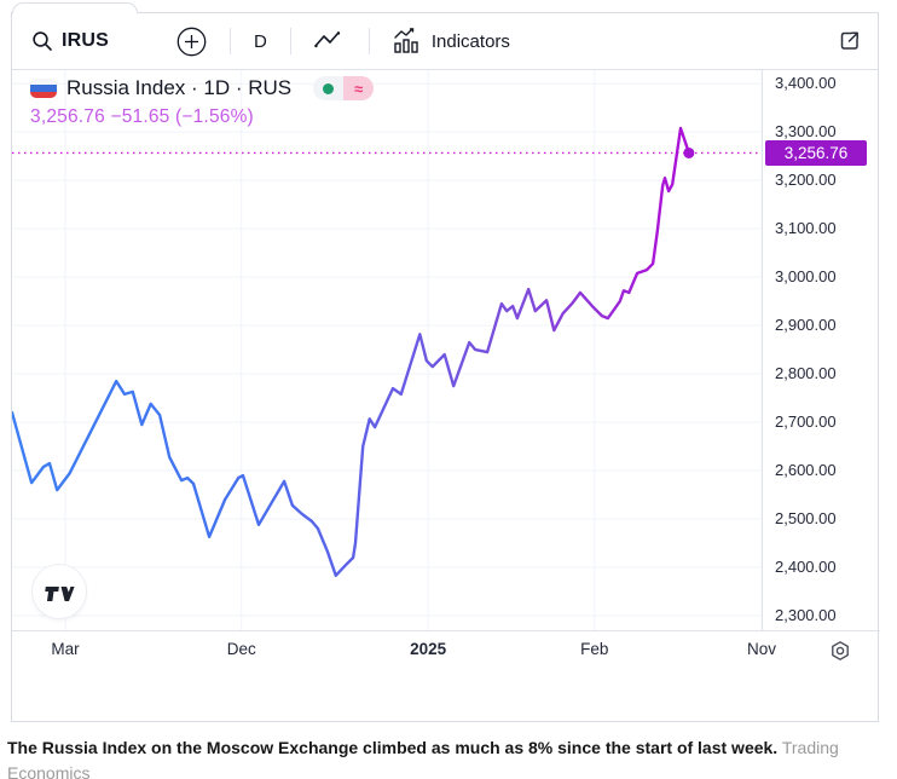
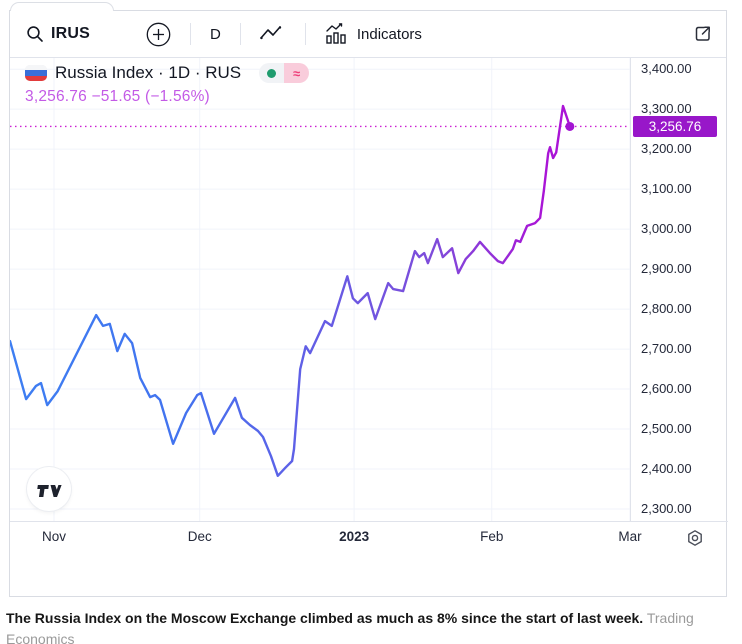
  IRUS
  D
  Indicators
  3,256.76
  3,400.00
  3,300.00
  3,200.00
  3,100.00
  3,000.00
  2,900.00
  2,800.00
  2,700.00
  2,600.00
  2,500.00
  2,400.00
  2,300.00
  Russia Index · 1D · RUS
  ≈
  3,256.76 −51.65 (−1.56%)
- Mar
+ Nov
  Dec
- 2025
+ 2023
  Feb
- Nov
+ Mar
  The Russia Index on the Moscow Exchange climbed as much as 8% since the start of last week. Trading Economics
